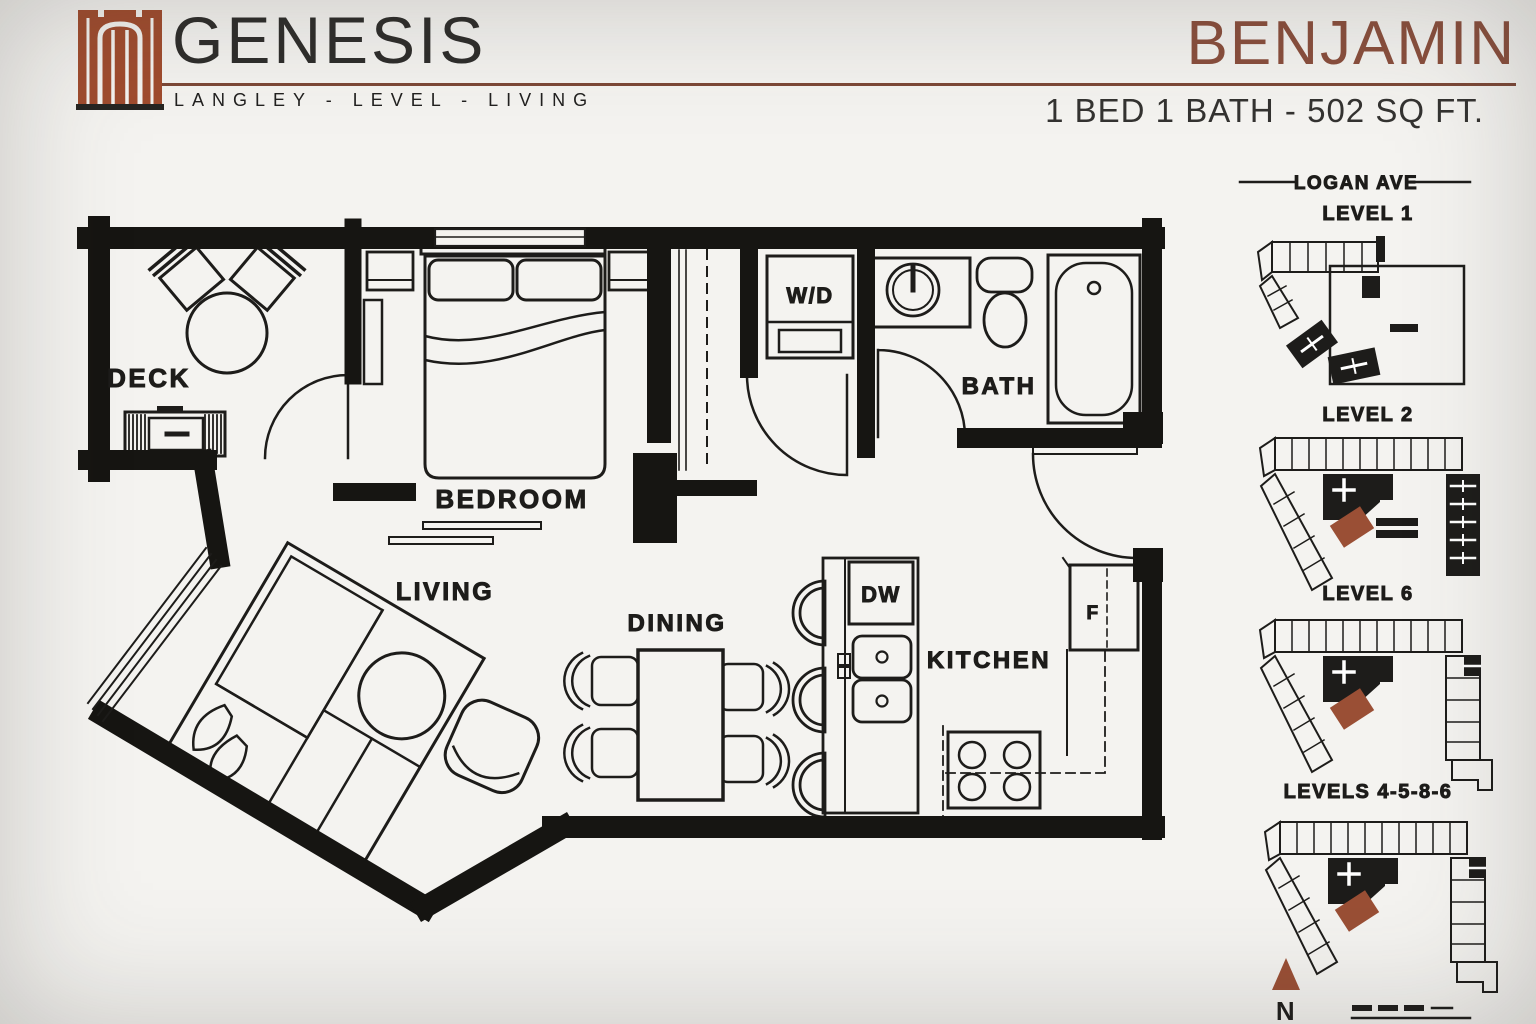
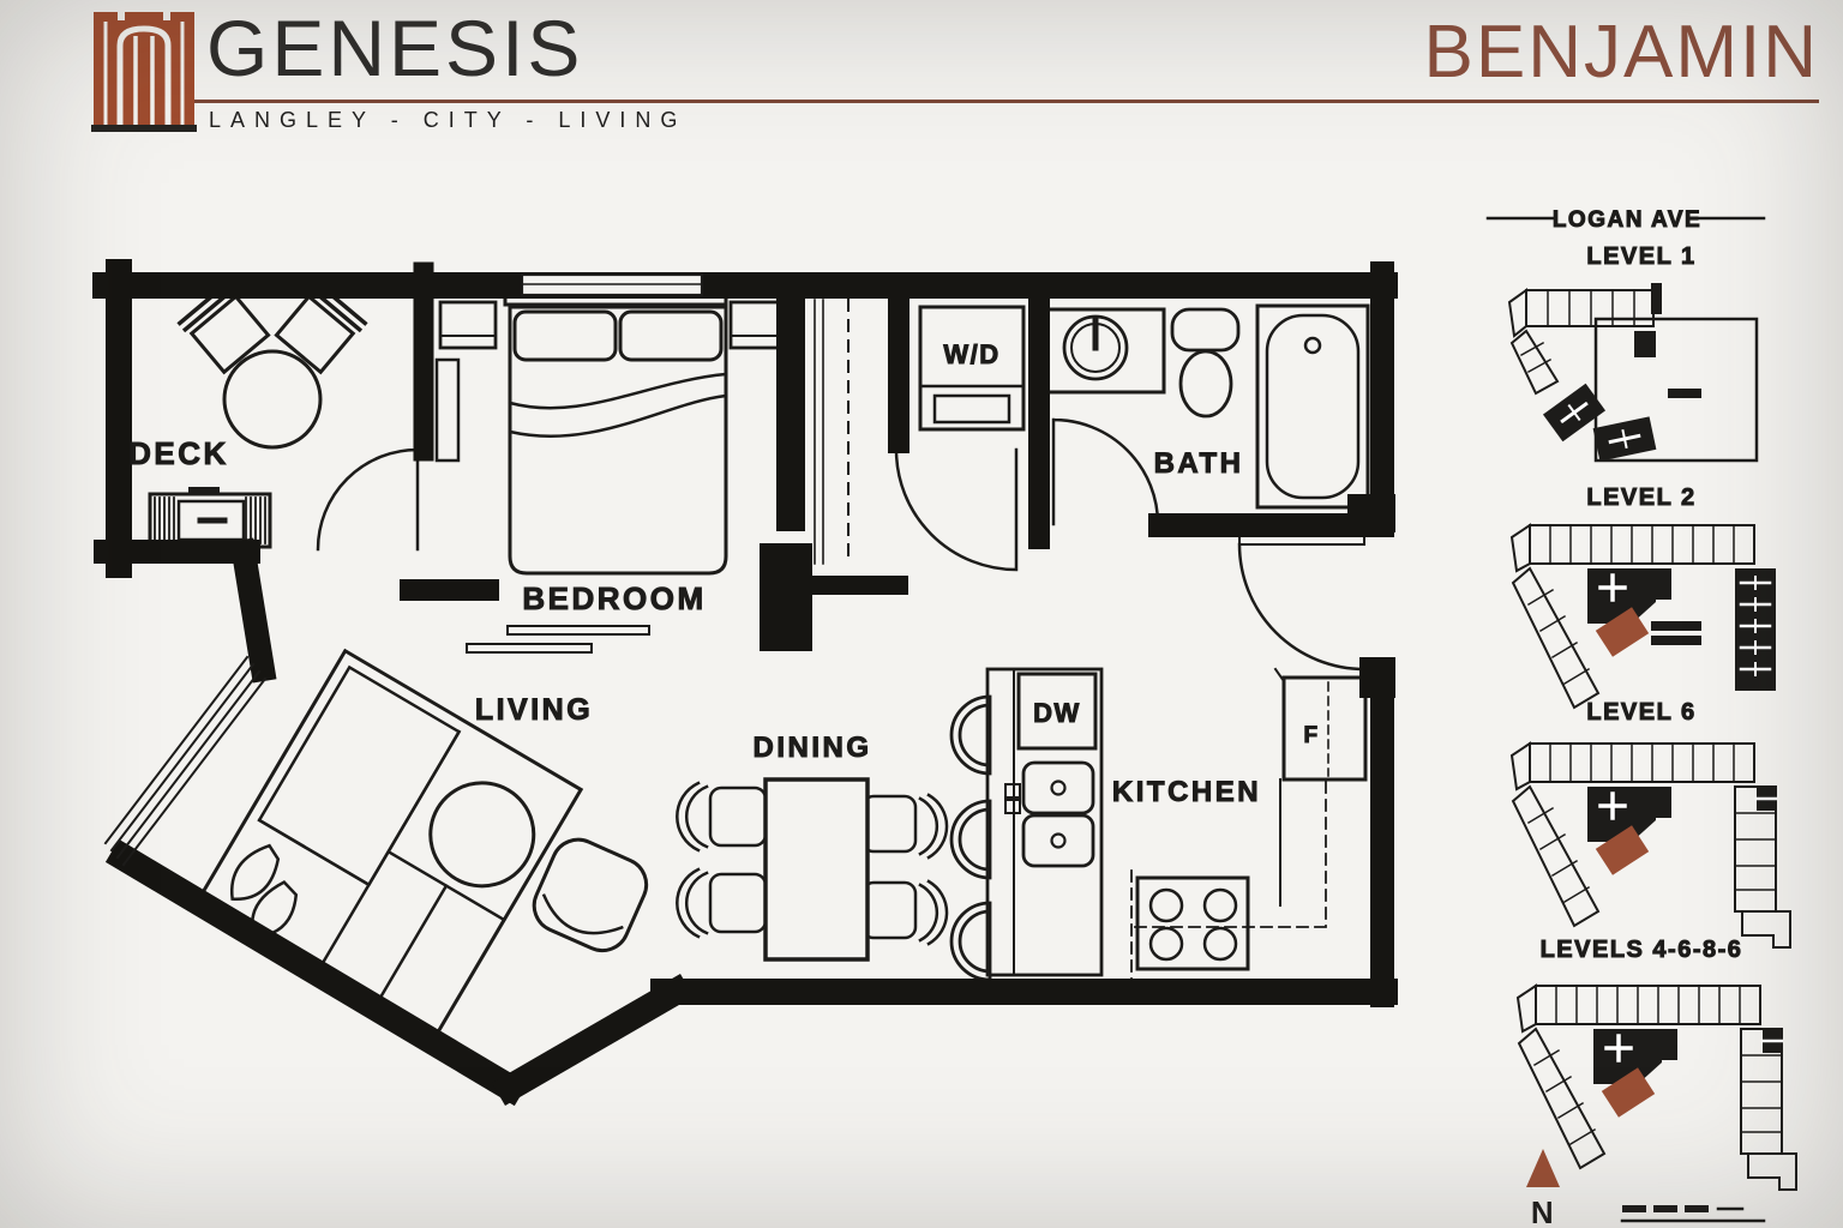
  GENESIS
- LANGLEY - LEVEL - LIVING
+ LANGLEY - CITY - LIVING
  BENJAMIN
- 1 BED 1 BATH - 502 SQ FT.
  DECK
  BEDROOM
  BATH
  LIVING
  DINING
  KITCHEN
  W/D
  DW
  F
  LOGAN AVE
  LEVEL 1
  LEVEL 2
  LEVEL 6
- LEVELS 4-5-8-6
+ LEVELS 4-6-8-6
  N
